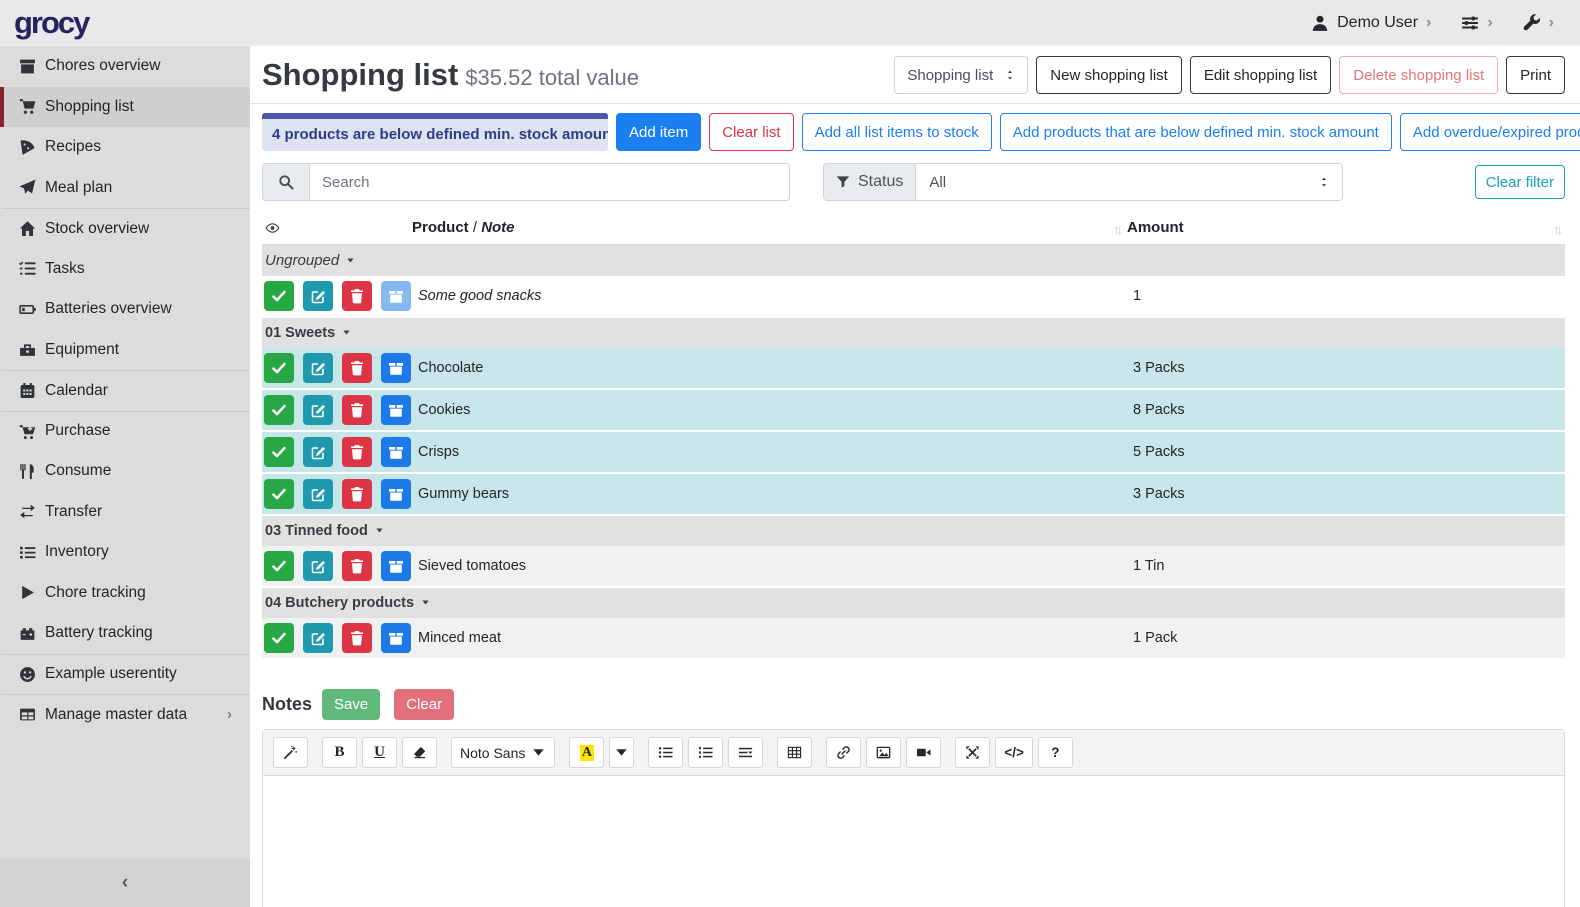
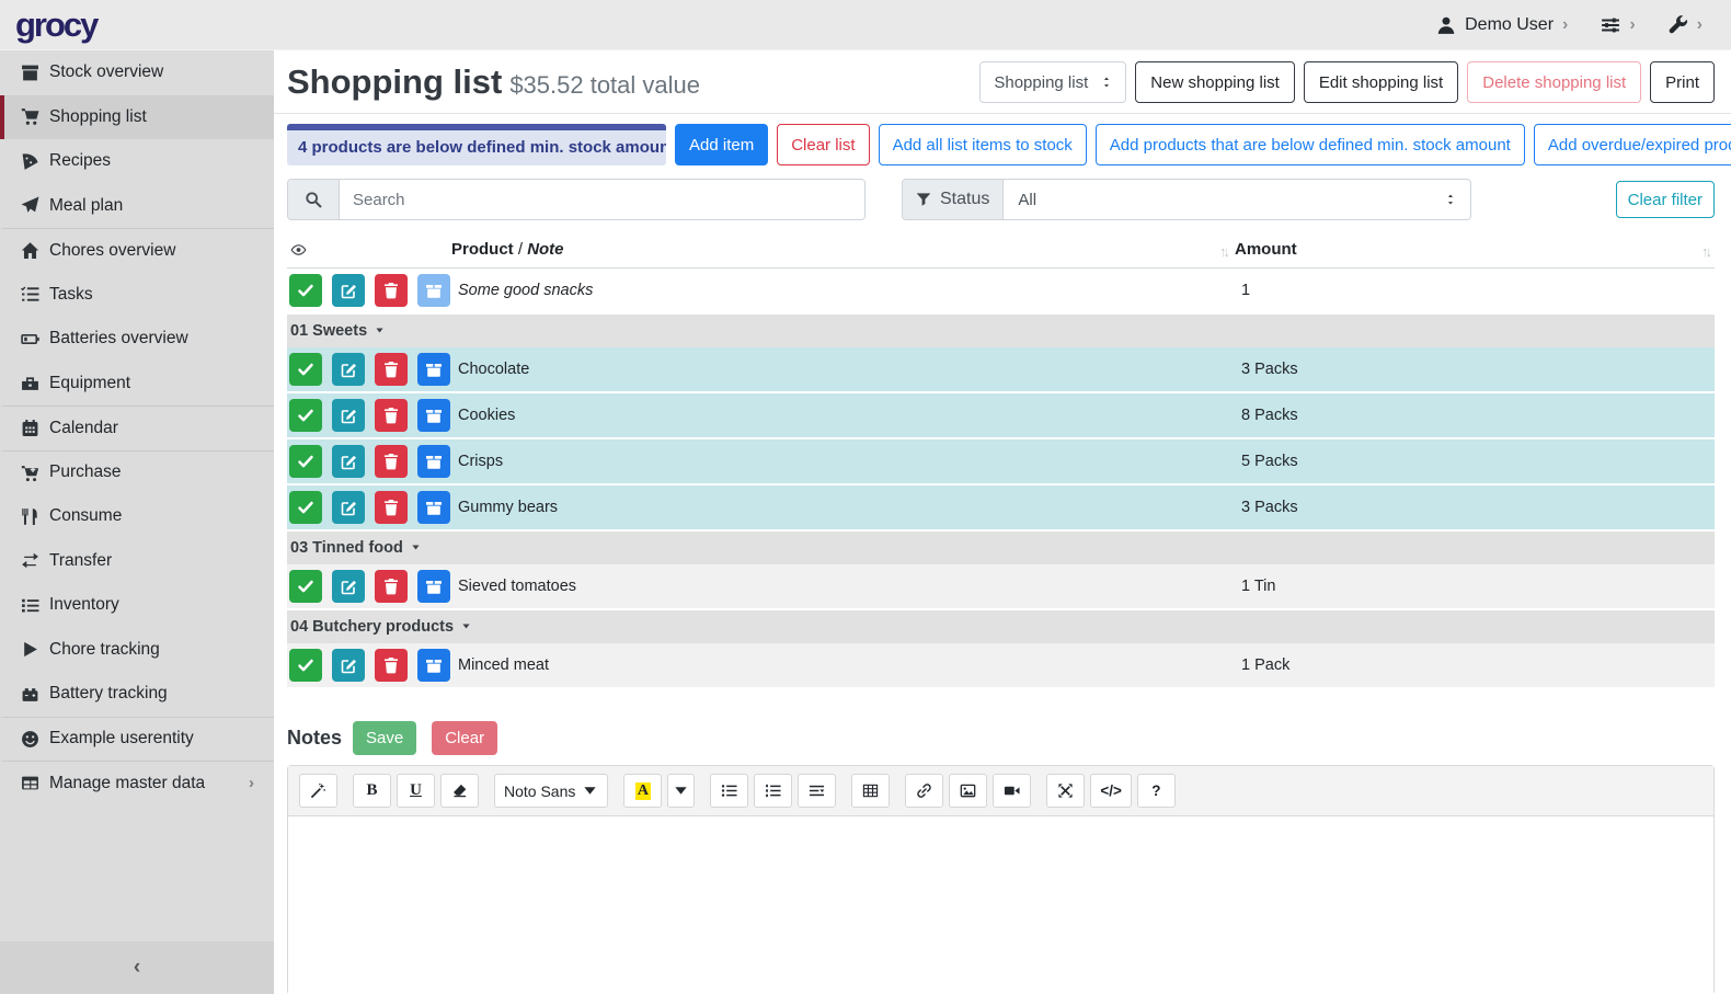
  grocy
  Demo User
  ›
  ›
  ›
- Chores overview
+ Stock overview
  Shopping list
  Recipes
  Meal plan
- Stock overview
+ Chores overview
  Tasks
  Batteries overview
  Equipment
  Calendar
  Purchase
  Consume
  Transfer
  Inventory
  Chore tracking
  Battery tracking
  Example userentity
  Manage master data
  ›
  ‹
  Shopping list $35.52 total value
  Shopping list
  New shopping list
  Edit shopping list
  Delete shopping list
  Print
  4 products are below defined min. stock amoun
  Add item
  Clear list
  Add all list items to stock
  Add products that are below defined min. stock amount
  Add overdue/expired pro
  Search
  Status
  All
  Clear filter
  	Product / Note ↑↓	Amount ↑↓
- Ungrouped
  	Some good snacks	1
  01 Sweets
  	Chocolate	3 Packs
  	Cookies	8 Packs
  	Crisps	5 Packs
  	Gummy bears	3 Packs
  03 Tinned food
  	Sieved tomatoes	1 Tin
  04 Butchery products
  	Minced meat	1 Pack
  Notes
  Save
  Clear
  B
  U
  Noto Sans
  A
  </>
  ?
